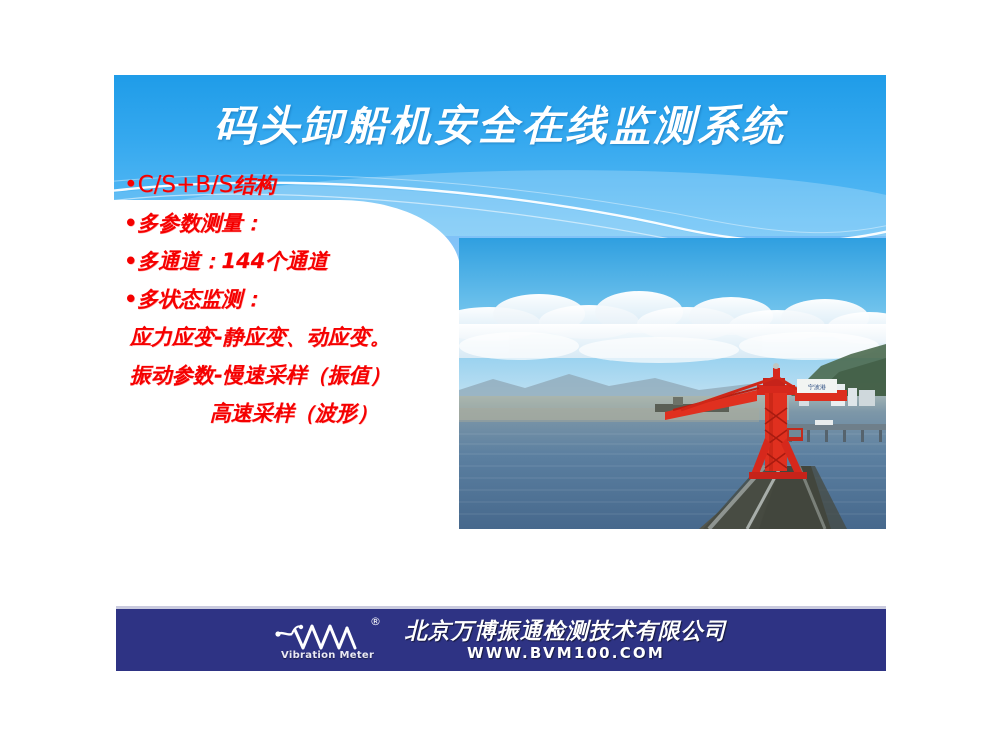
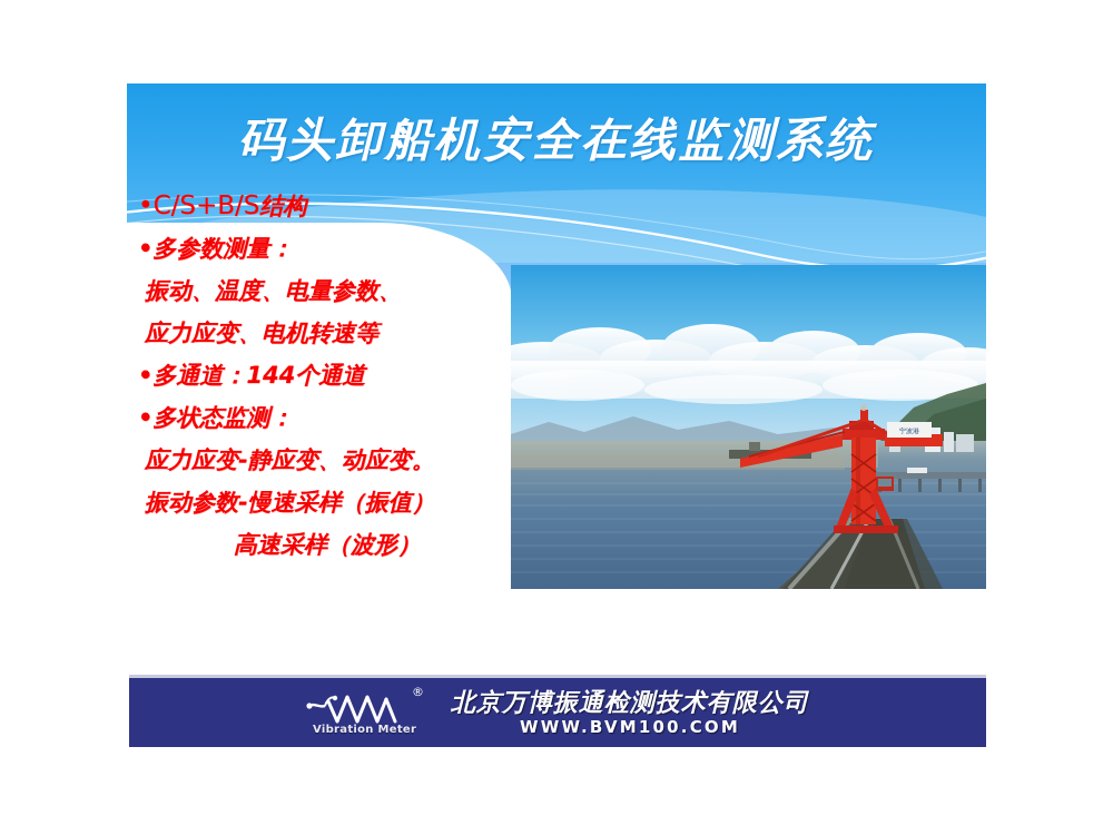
  码头卸船机安全在线监测系统
  •C/S+B/S结构
  •多参数测量：
+ 振动、温度、电量参数、
+ 应力应变、电机转速等
  •多通道：144个通道
  •多状态监测：
  应力应变-静应变、动应变。
  振动参数-慢速采样（振值）
  高速采样（波形）
  ®
  Vibration Meter
  北京万博振通检测技术有限公司
  WWW.BVM100.COM
